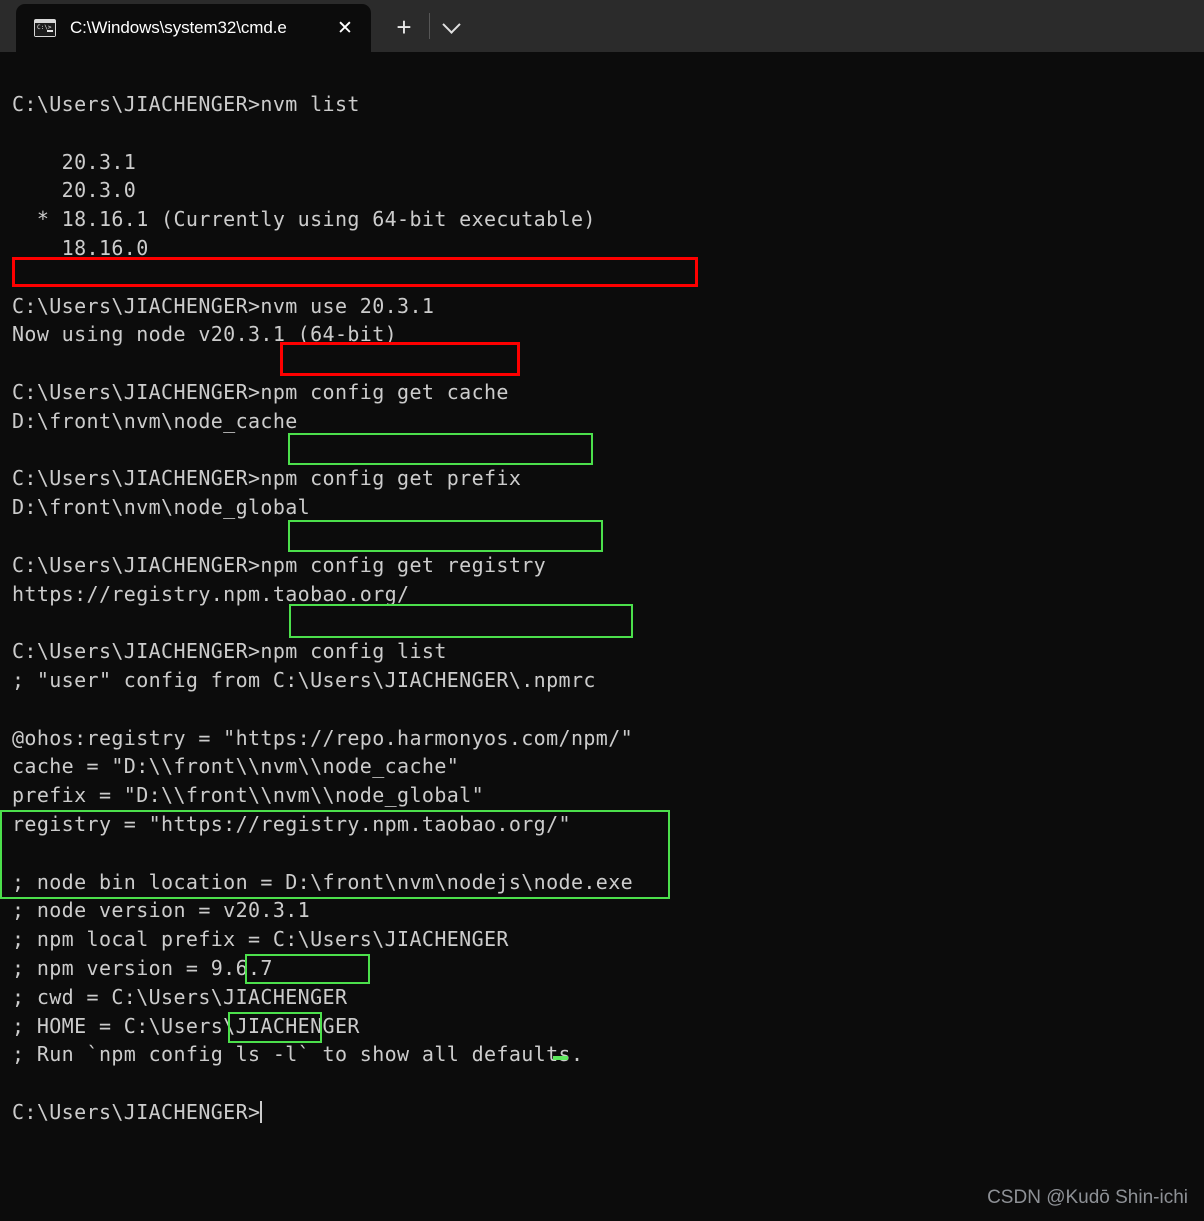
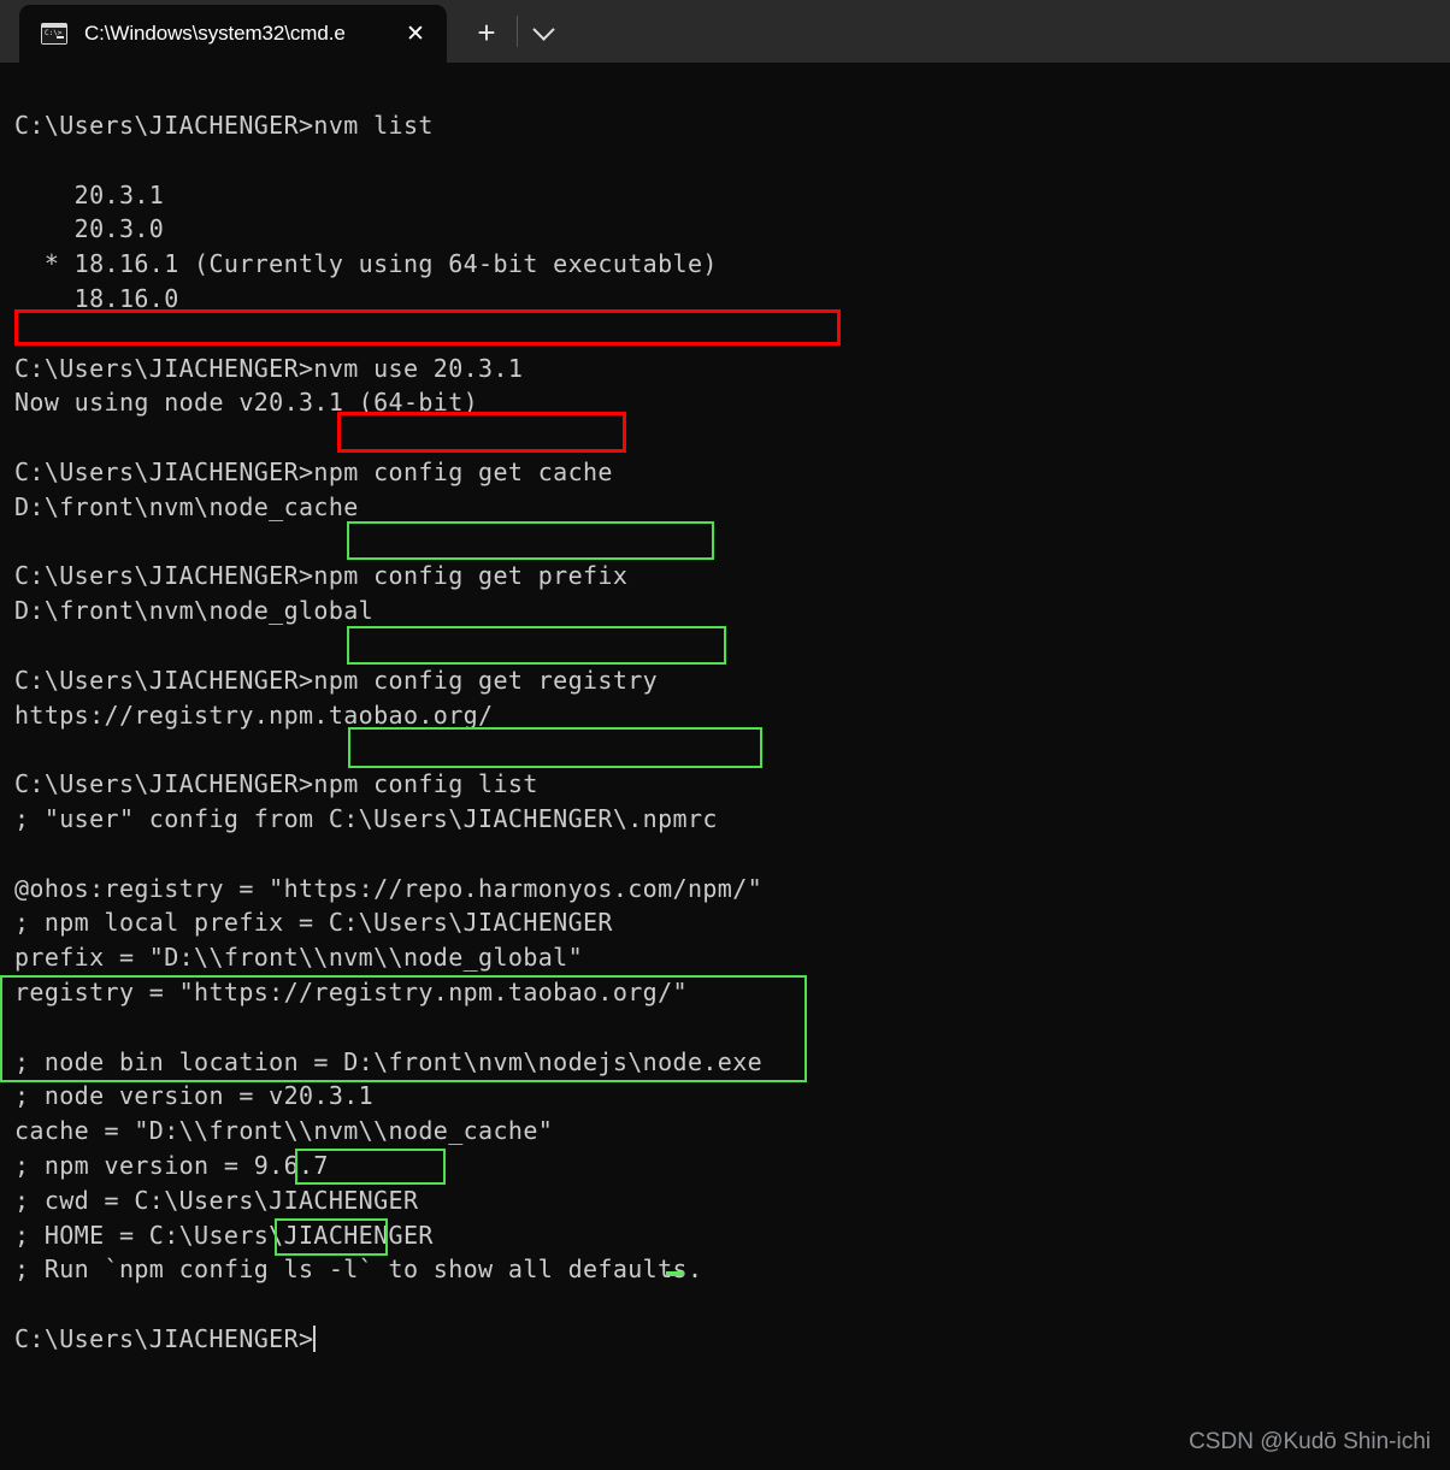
  C:\Windows\system32\cmd.e
  ✕
  +
  C:\Users\JIACHENGER>nvm list
  20.3.1
  20.3.0
  * 18.16.1 (Currently using 64-bit executable)
  18.16.0
  C:\Users\JIACHENGER>nvm use 20.3.1
  Now using node v20.3.1 (64-bit)
  C:\Users\JIACHENGER>npm config get cache
  D:\front\nvm\node_cache
  C:\Users\JIACHENGER>npm config get prefix
  D:\front\nvm\node_global
  C:\Users\JIACHENGER>npm config get registry
  https://registry.npm.taobao.org/
  C:\Users\JIACHENGER>npm config list
  ; "user" config from C:\Users\JIACHENGER\.npmrc
  @ohos:registry = "https://repo.harmonyos.com/npm/"
- cache = "D:\\front\\nvm\\node_cache"
+ ; npm local prefix = C:\Users\JIACHENGER
  prefix = "D:\\front\\nvm\\node_global"
  registry = "https://registry.npm.taobao.org/"
  ; node bin location = D:\front\nvm\nodejs\node.exe
  ; node version = v20.3.1
- ; npm local prefix = C:\Users\JIACHENGER
+ cache = "D:\\front\\nvm\\node_cache"
  ; npm version = 9.6.7
  ; cwd = C:\Users\JIACHENGER
  ; HOME = C:\Users\JIACHENGER
  ; Run `npm config ls -l` to show all defaults.
  C:\Users\JIACHENGER>
  CSDN @Kudō Shin-ichi
